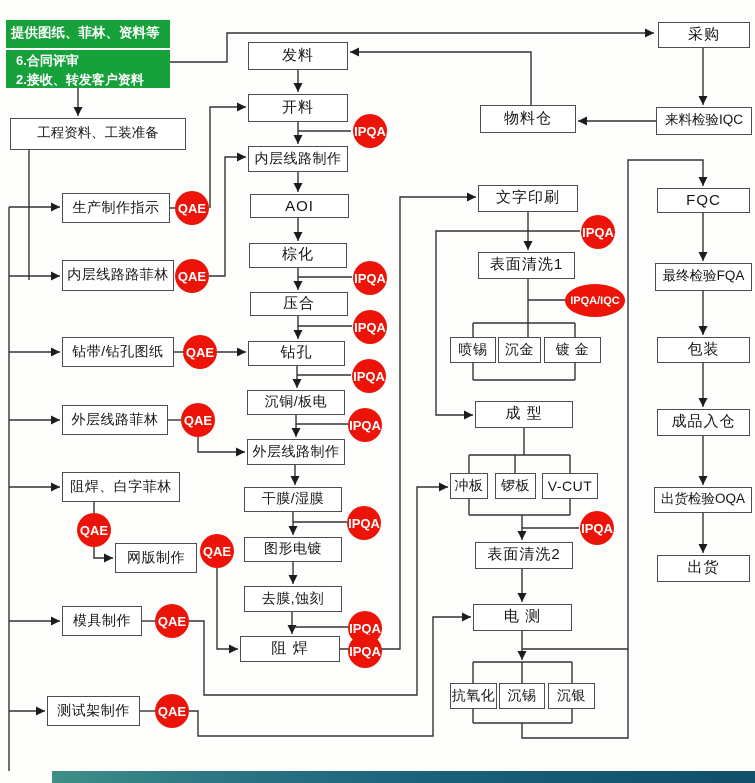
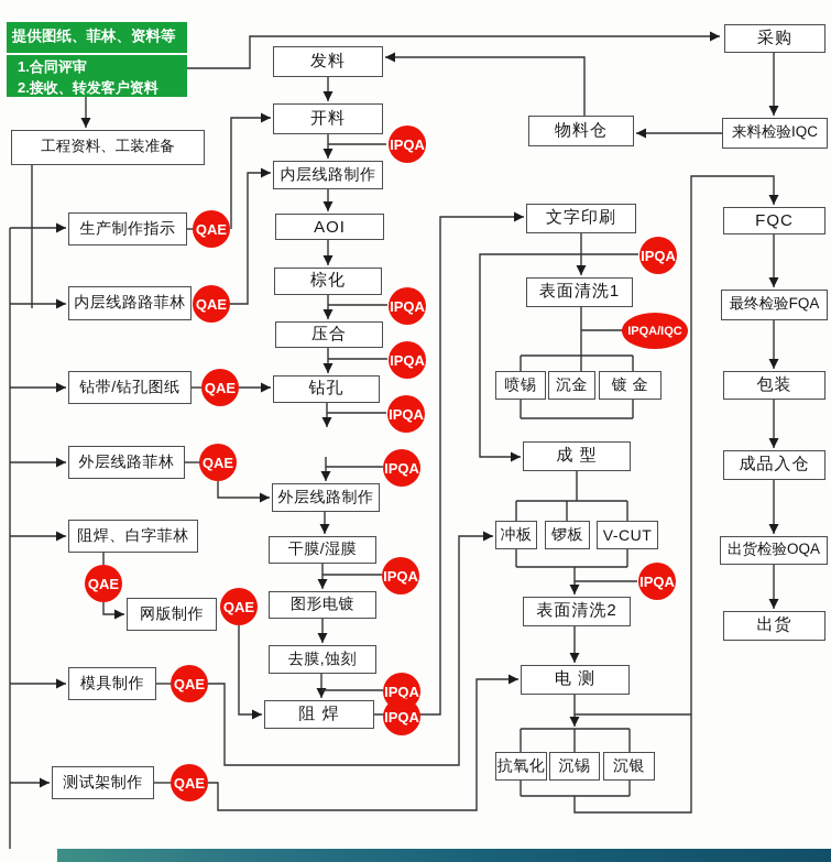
  提供图纸、菲林、资料等
- 6.合同评审
+ 1.合同评审
  2.接收、转发客户资料
  工程资料、工装准备
  生产制作指示
  内层线路路菲林
  钻带/钻孔图纸
  外层线路菲林
  阻焊、白字菲林
  网版制作
  模具制作
  测试架制作
  发料
  开料
  内层线路制作
  AOI
  棕化
  压合
  钻孔
- 沉铜/板电
  外层线路制作
  干膜/湿膜
  图形电镀
  去膜,蚀刻
  阻 焊
  文字印刷
  表面清洗1
  喷锡
  沉金
  镀 金
  成 型
  冲板
  锣板
  V-CUT
  表面清洗2
  电 测
  抗氧化
  沉锡
  沉银
  采购
  来料检验IQC
  物料仓
  FQC
  最终检验FQA
  包装
  成品入仓
  出货检验OQA
  出货
  QAE
  QAE
  QAE
  QAE
  QAE
  QAE
  QAE
  QAE
  IPQA
  IPQA
  IPQA
  IPQA
  IPQA
  IPQA
  IPQA
  IPQA
  IPQA
  IPQA/IQC
  IPQA
